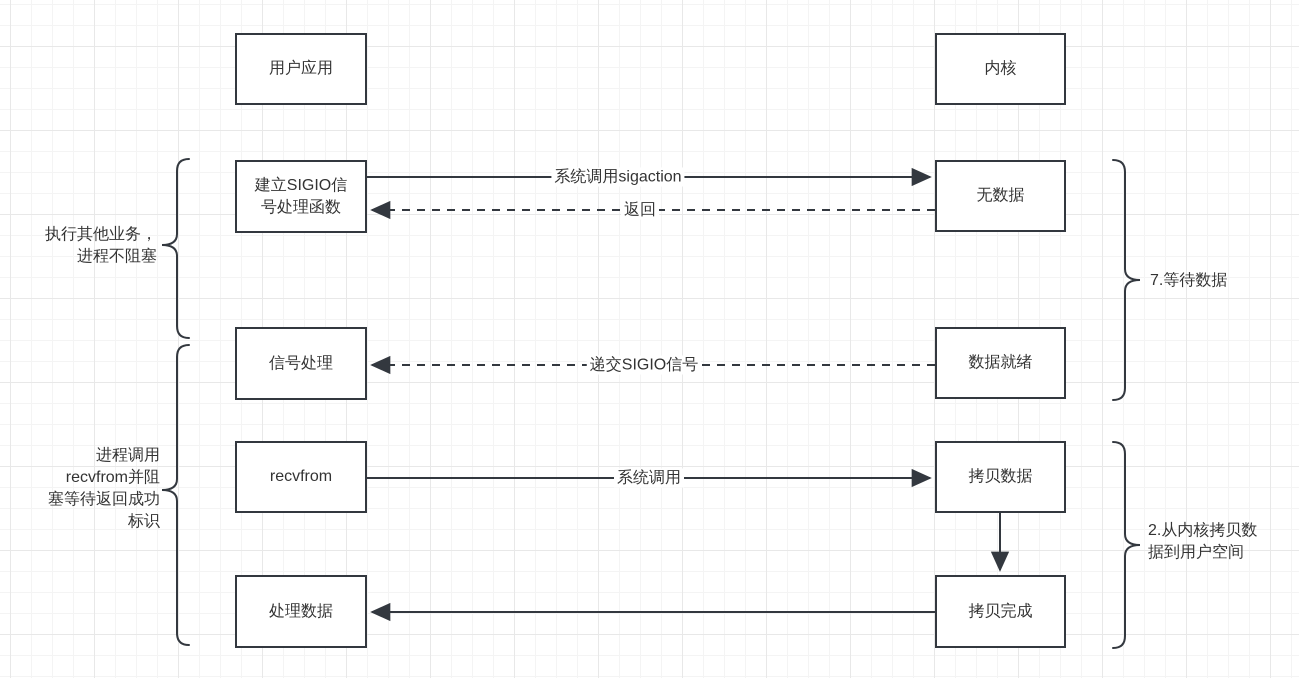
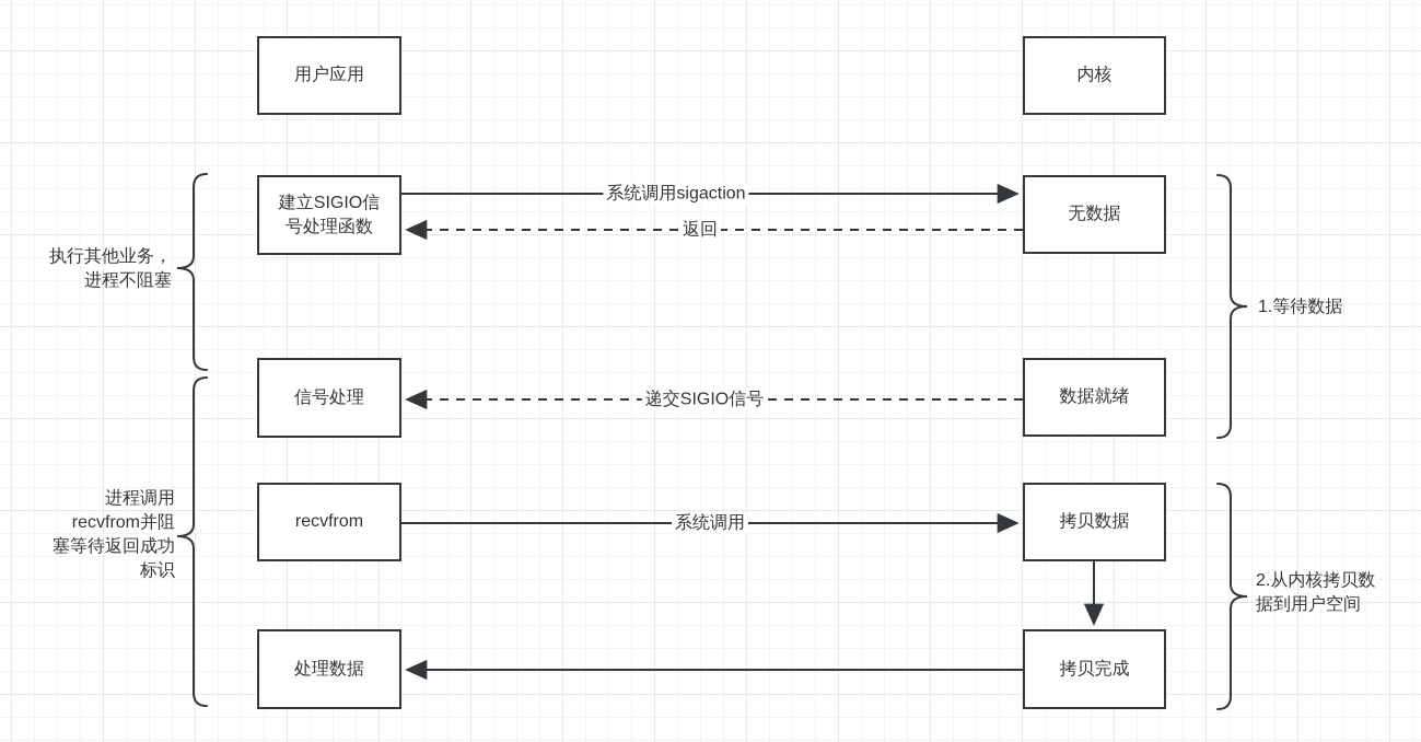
  用户应用
  内核
  建立SIGIO信
  号处理函数
  信号处理
  recvfrom
  处理数据
  无数据
  数据就绪
  拷贝数据
  拷贝完成
  系统调用sigaction
  返回
  递交SIGIO信号
  系统调用
  执行其他业务，
  进程不阻塞
  进程调用
  recvfrom并阻
  塞等待返回成功
  标识
- 7.等待数据
+ 1.等待数据
  2.从内核拷贝数
  据到用户空间
